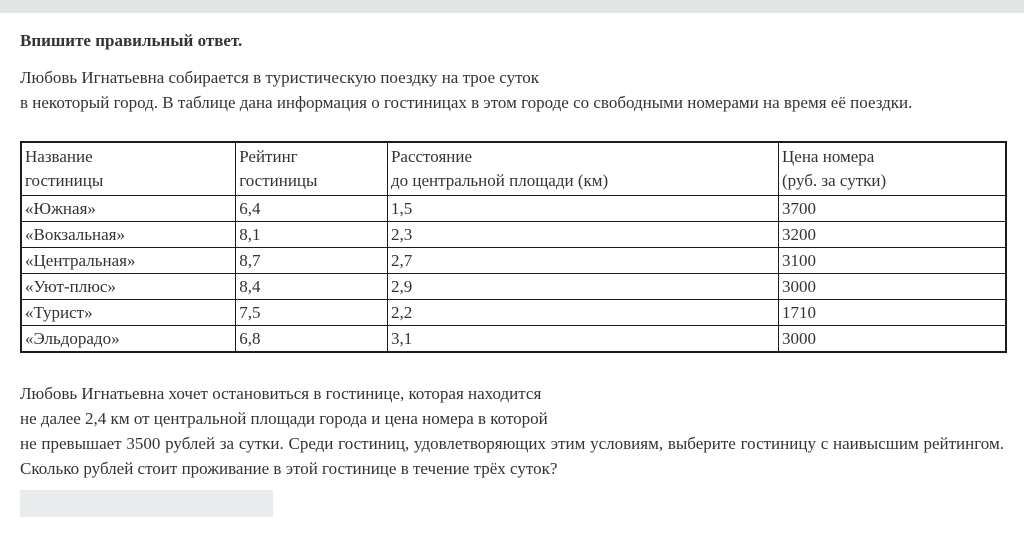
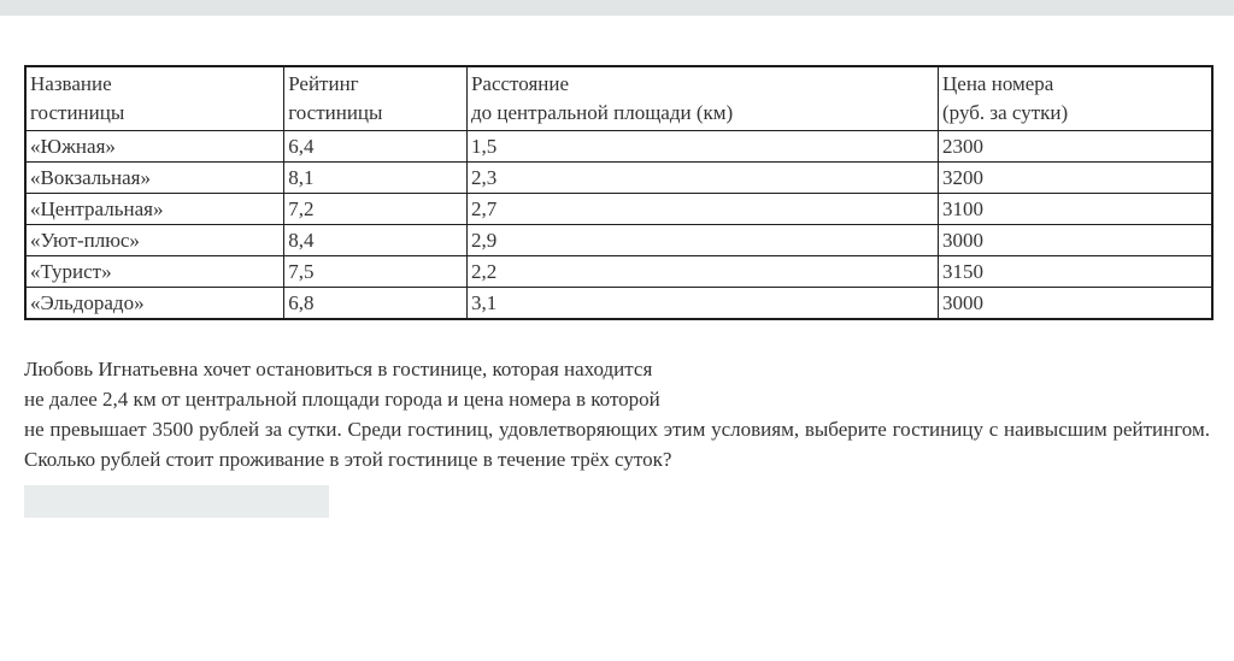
- Впишите правильный ответ.
- Любовь Игнатьевна собирается в туристическую поездку на трое суток
- в некоторый город. В таблице дана информация о гостиницах в этом городе со свободными номерами на время её поездки.
  Названиегостиницы	Рейтинггостиницы	Расстояниедо центральной площади (км)	Цена номера(руб. за сутки)
- «Южная»	6,4	1,5	3700
+ «Южная»	6,4	1,5	2300
  «Вокзальная»	8,1	2,3	3200
- «Центральная»	8,7	2,7	3100
+ «Центральная»	7,2	2,7	3100
  «Уют-плюс»	8,4	2,9	3000
- «Турист»	7,5	2,2	1710
+ «Турист»	7,5	2,2	3150
  «Эльдорадо»	6,8	3,1	3000
  Любовь Игнатьевна хочет остановиться в гостинице, которая находится
  не далее 2,4 км от центральной площади города и цена номера в которой
  не превышает 3500 рублей за сутки. Среди гостиниц, удовлетворяющих этим условиям, выберите гостиницу с наивысшим рейтингом. Сколько рублей стоит проживание в этой гостинице в течение трёх суток?
